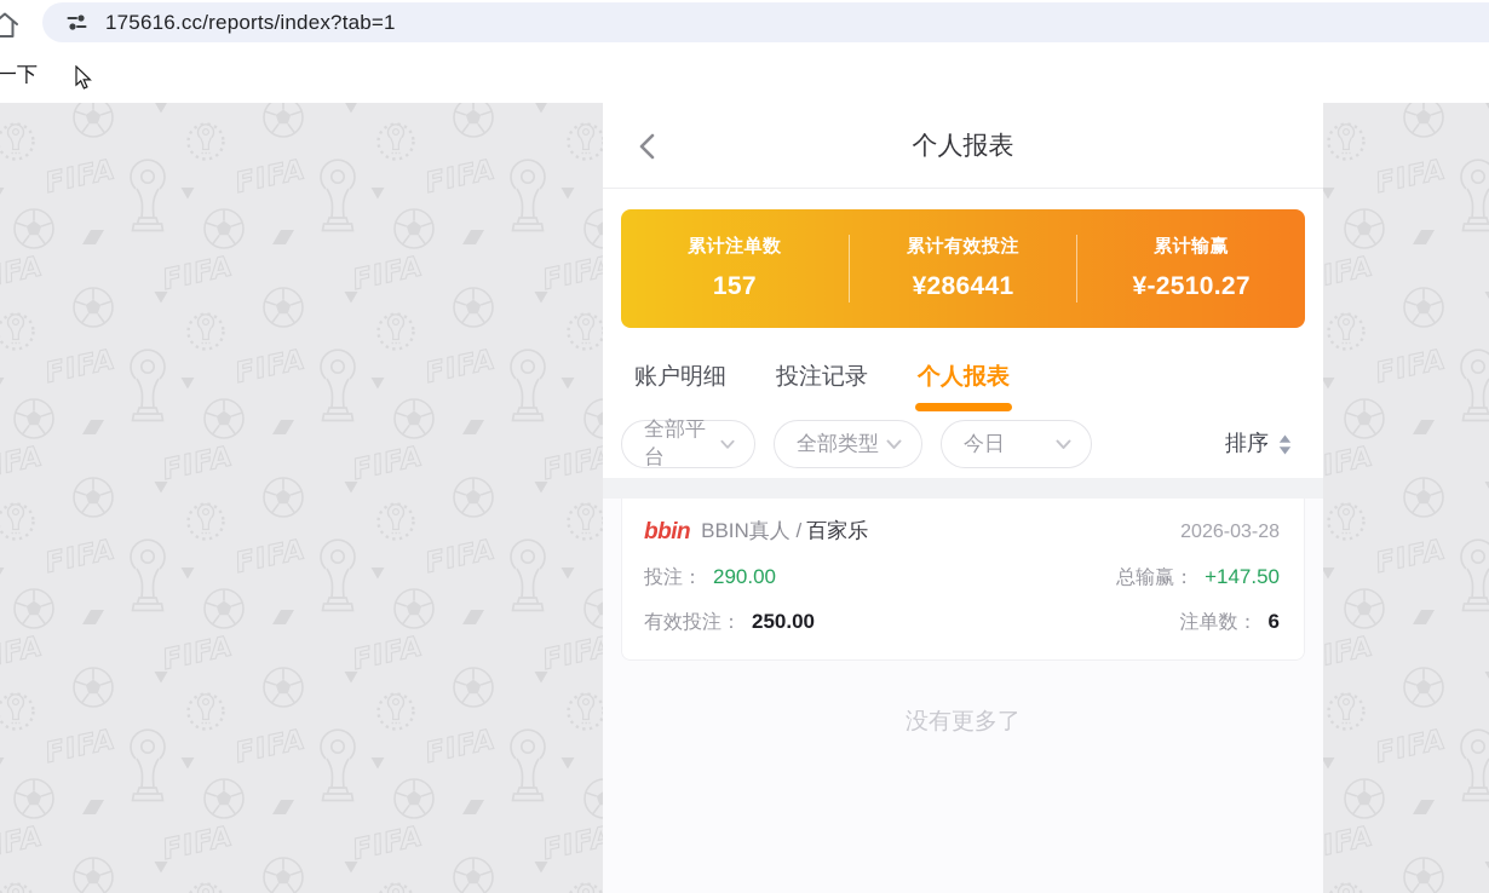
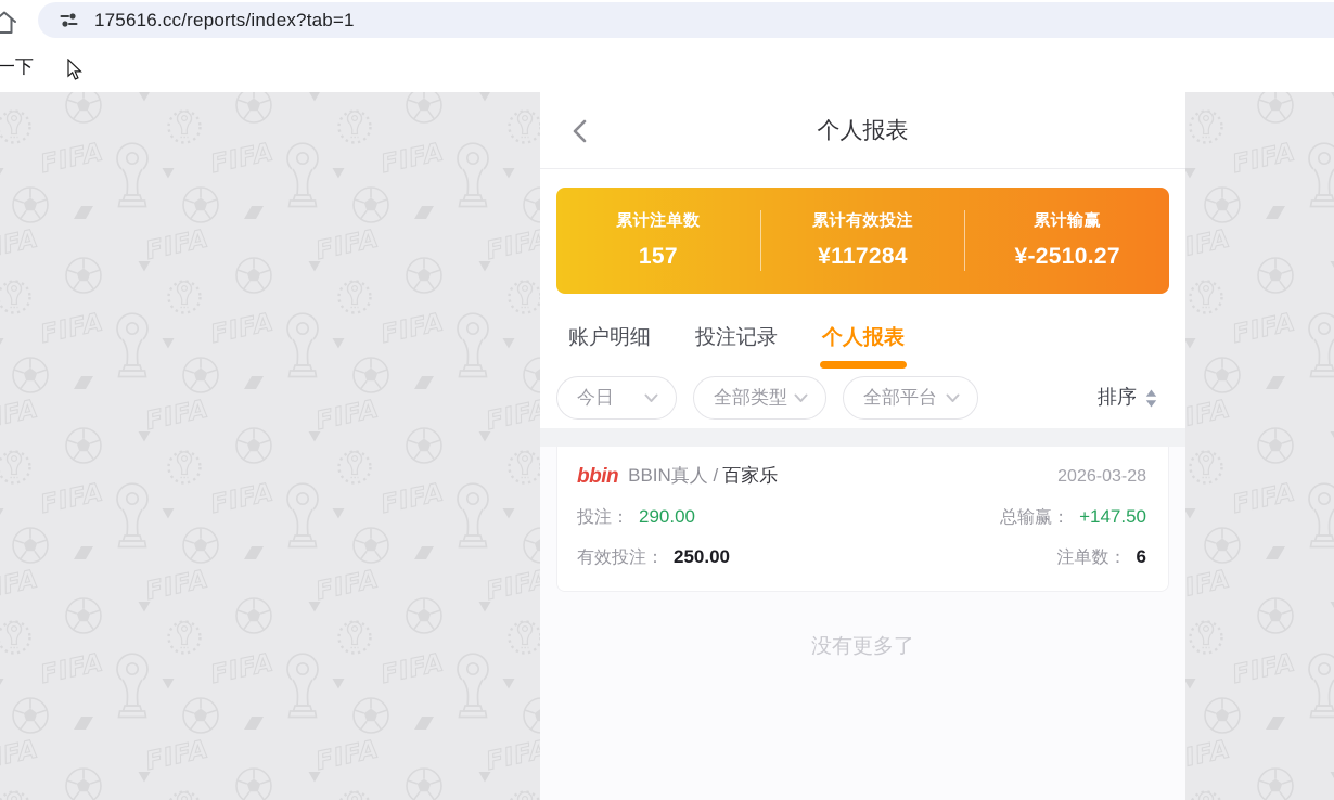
  175616.cc/reports/index?tab=1
  一下
  个人报表
  累计注单数
  157
  累计有效投注
- ¥286441
+ ¥117284
  累计输赢
  ¥-2510.27
  账户明细
  投注记录
  个人报表
- 全部平台
+ 今日
  全部类型
- 今日
+ 全部平台
  排序
  bbin
  BBIN真人 /
  百家乐
  2026-03-28
  投注：
  290.00
  总输赢：
  +147.50
  有效投注：
  250.00
  注单数：
  6
  没有更多了
